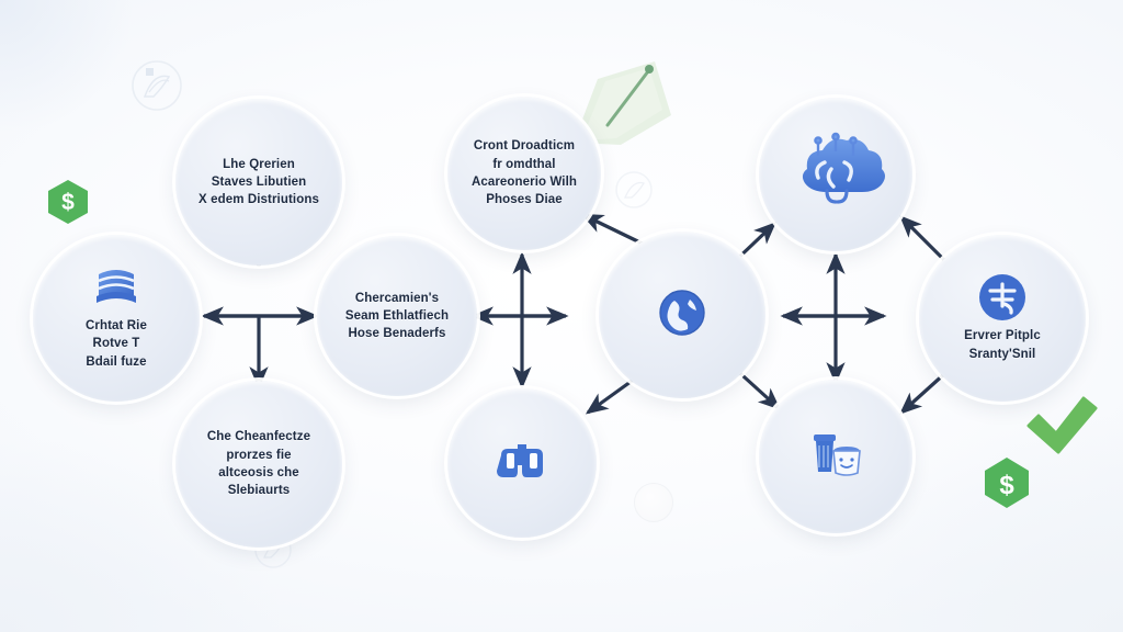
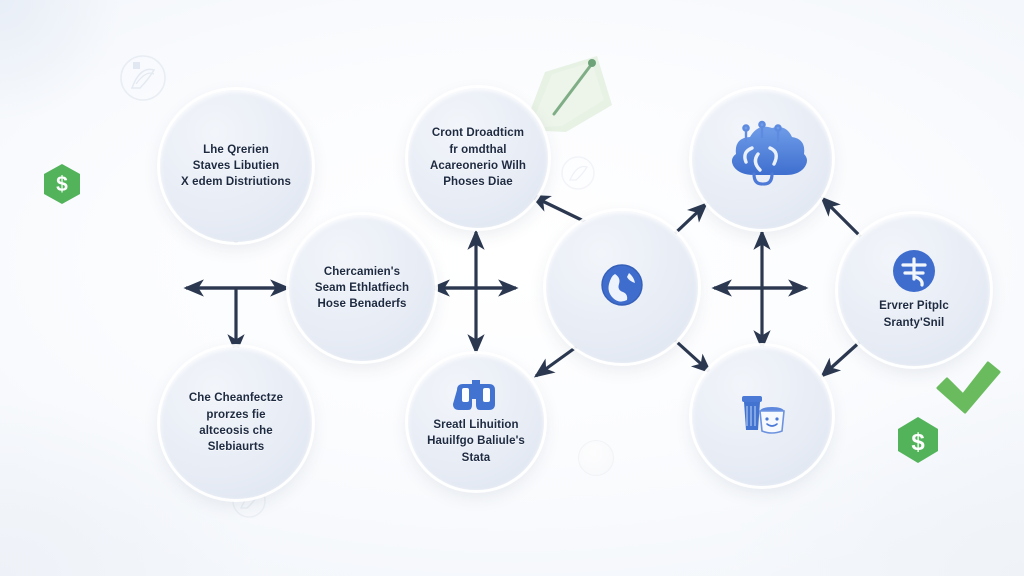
  Lhe Qrerien
  Staves Libutien
  X edem Distriutions
  Cront Droadticm
  fr omdthal
  Acareonerio Wilh
  Phoses Diae
- Crhtat Rie
- Rotve T
- Bdail fuze
  Chercamien's
  Seam Ethlatfiech
  Hose Benaderfs
  Ervrer Pitplc
  Sranty'Snil
  Che Cheanfectze
  prorzes fie
  altceosis che
  Slebiaurts
+ Sreatl Lihuition
+ Hauilfgo Baliule's
+ Stata
  $
  $
